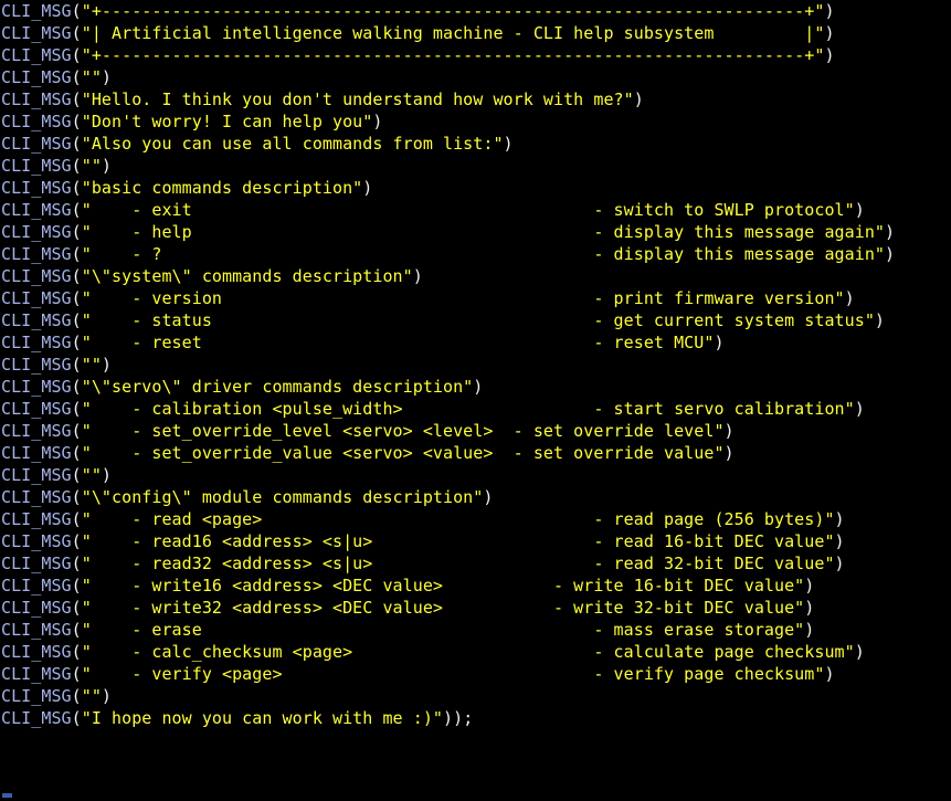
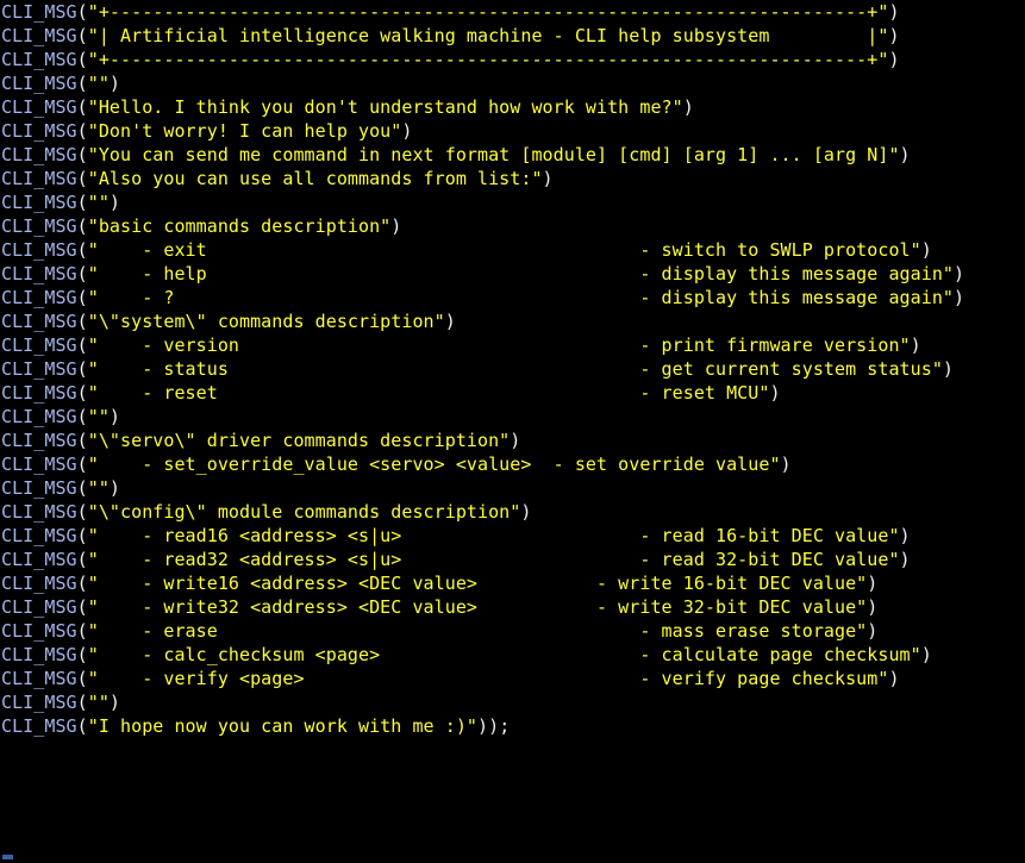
  CLI_MSG("+----------------------------------------------------------------------+")
  CLI_MSG("| Artificial intelligence walking machine - CLI help subsystem |")
  CLI_MSG("+----------------------------------------------------------------------+")
  CLI_MSG("")
  CLI_MSG("Hello. I think you don't understand how work with me?")
  CLI_MSG("Don't worry! I can help you")
+ CLI_MSG("You can send me command in next format [module] [cmd] [arg 1] ... [arg N]")
  CLI_MSG("Also you can use all commands from list:")
  CLI_MSG("")
  CLI_MSG("basic commands description")
  CLI_MSG(" - exit - switch to SWLP protocol")
  CLI_MSG(" - help - display this message again")
  CLI_MSG(" - ? - display this message again")
  CLI_MSG("\"system\" commands description")
  CLI_MSG(" - version - print firmware version")
  CLI_MSG(" - status - get current system status")
  CLI_MSG(" - reset - reset MCU")
  CLI_MSG("")
  CLI_MSG("\"servo\" driver commands description")
- CLI_MSG(" - calibration <pulse_width> - start servo calibration")
- CLI_MSG(" - set_override_level <servo> <level> - set override level")
  CLI_MSG(" - set_override_value <servo> <value> - set override value")
  CLI_MSG("")
  CLI_MSG("\"config\" module commands description")
- CLI_MSG(" - read <page> - read page (256 bytes)")
  CLI_MSG(" - read16 <address> <s|u> - read 16-bit DEC value")
  CLI_MSG(" - read32 <address> <s|u> - read 32-bit DEC value")
  CLI_MSG(" - write16 <address> <DEC value> - write 16-bit DEC value")
  CLI_MSG(" - write32 <address> <DEC value> - write 32-bit DEC value")
  CLI_MSG(" - erase - mass erase storage")
  CLI_MSG(" - calc_checksum <page> - calculate page checksum")
  CLI_MSG(" - verify <page> - verify page checksum")
  CLI_MSG("")
  CLI_MSG("I hope now you can work with me :)"));
